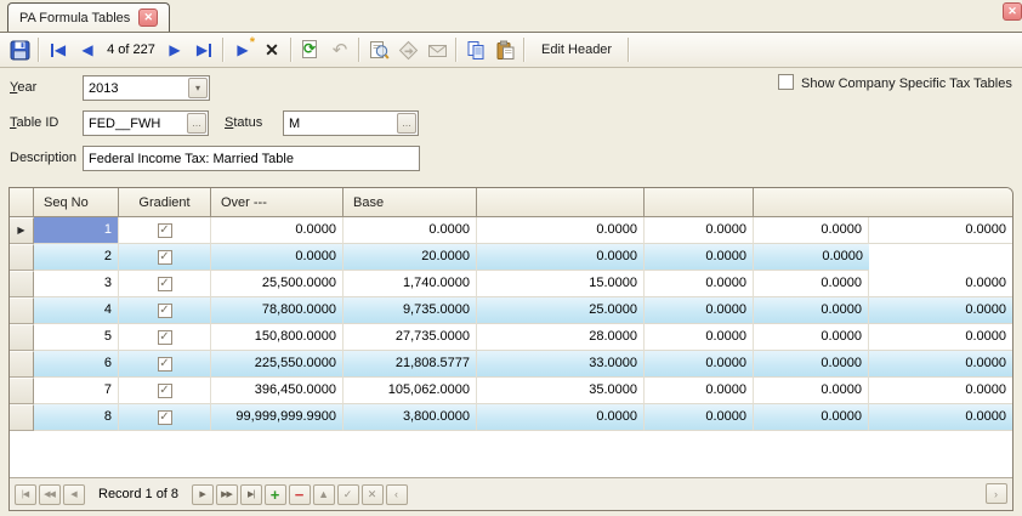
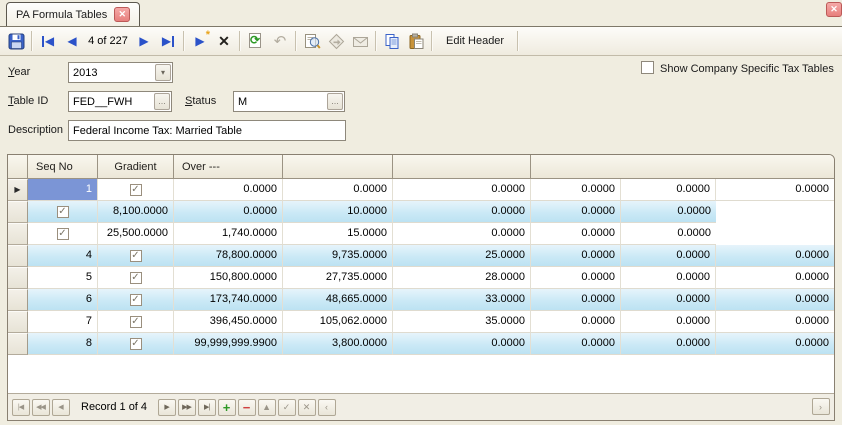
  PA Formula Tables
  ✕
  ✕
  ◀
  ◀
  4 of 227
  ▶
  ▶
  ▶
  *
  ✕
  ⟳
  ↶
  Edit Header
  Year
  2013
  ▾
  Show Company Specific Tax Tables
  Table ID
  FED__FWH
  …
  Status
  M
  …
  Description
  Federal Income Tax: Married Table
  Seq No
  Gradient
  Over ---
- Base
  ▶
  1
  ✓
  0.0000
  0.0000
  0.0000
  0.0000
  0.0000
  0.0000
- 2
  ✓
+ 8,100.0000
  0.0000
- 20.0000
+ 10.0000
  0.0000
  0.0000
  0.0000
- 3
  ✓
  25,500.0000
  1,740.0000
  15.0000
  0.0000
  0.0000
  0.0000
  4
  ✓
  78,800.0000
  9,735.0000
  25.0000
  0.0000
  0.0000
  0.0000
  5
  ✓
  150,800.0000
  27,735.0000
  28.0000
  0.0000
  0.0000
  0.0000
  6
  ✓
- 225,550.0000
+ 173,740.0000
- 21,808.5777
+ 48,665.0000
  33.0000
  0.0000
  0.0000
  0.0000
  7
  ✓
  396,450.0000
  105,062.0000
  35.0000
  0.0000
  0.0000
  0.0000
  8
  ✓
  99,999,999.9900
  3,800.0000
  0.0000
  0.0000
  0.0000
  0.0000
- Record 1 of 8
+ Record 1 of 4
  +
  −
  ▲
  ✓
  ✕
  ‹
  ›
